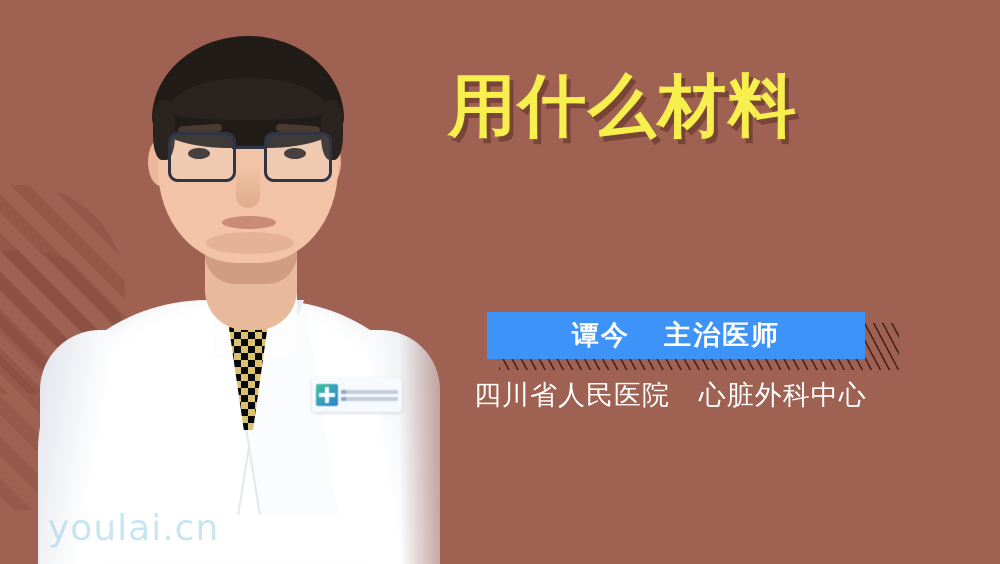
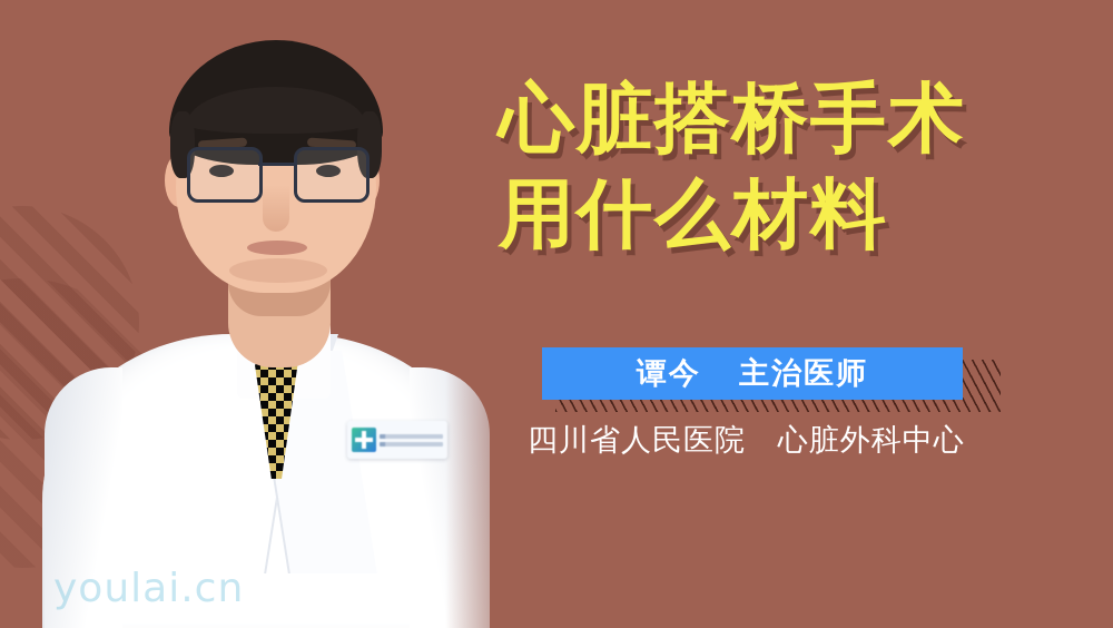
  youlai.cn
+ 心脏搭桥手术
  用什么材料
  谭今 主治医师
  四川省人民医院 心脏外科中心
